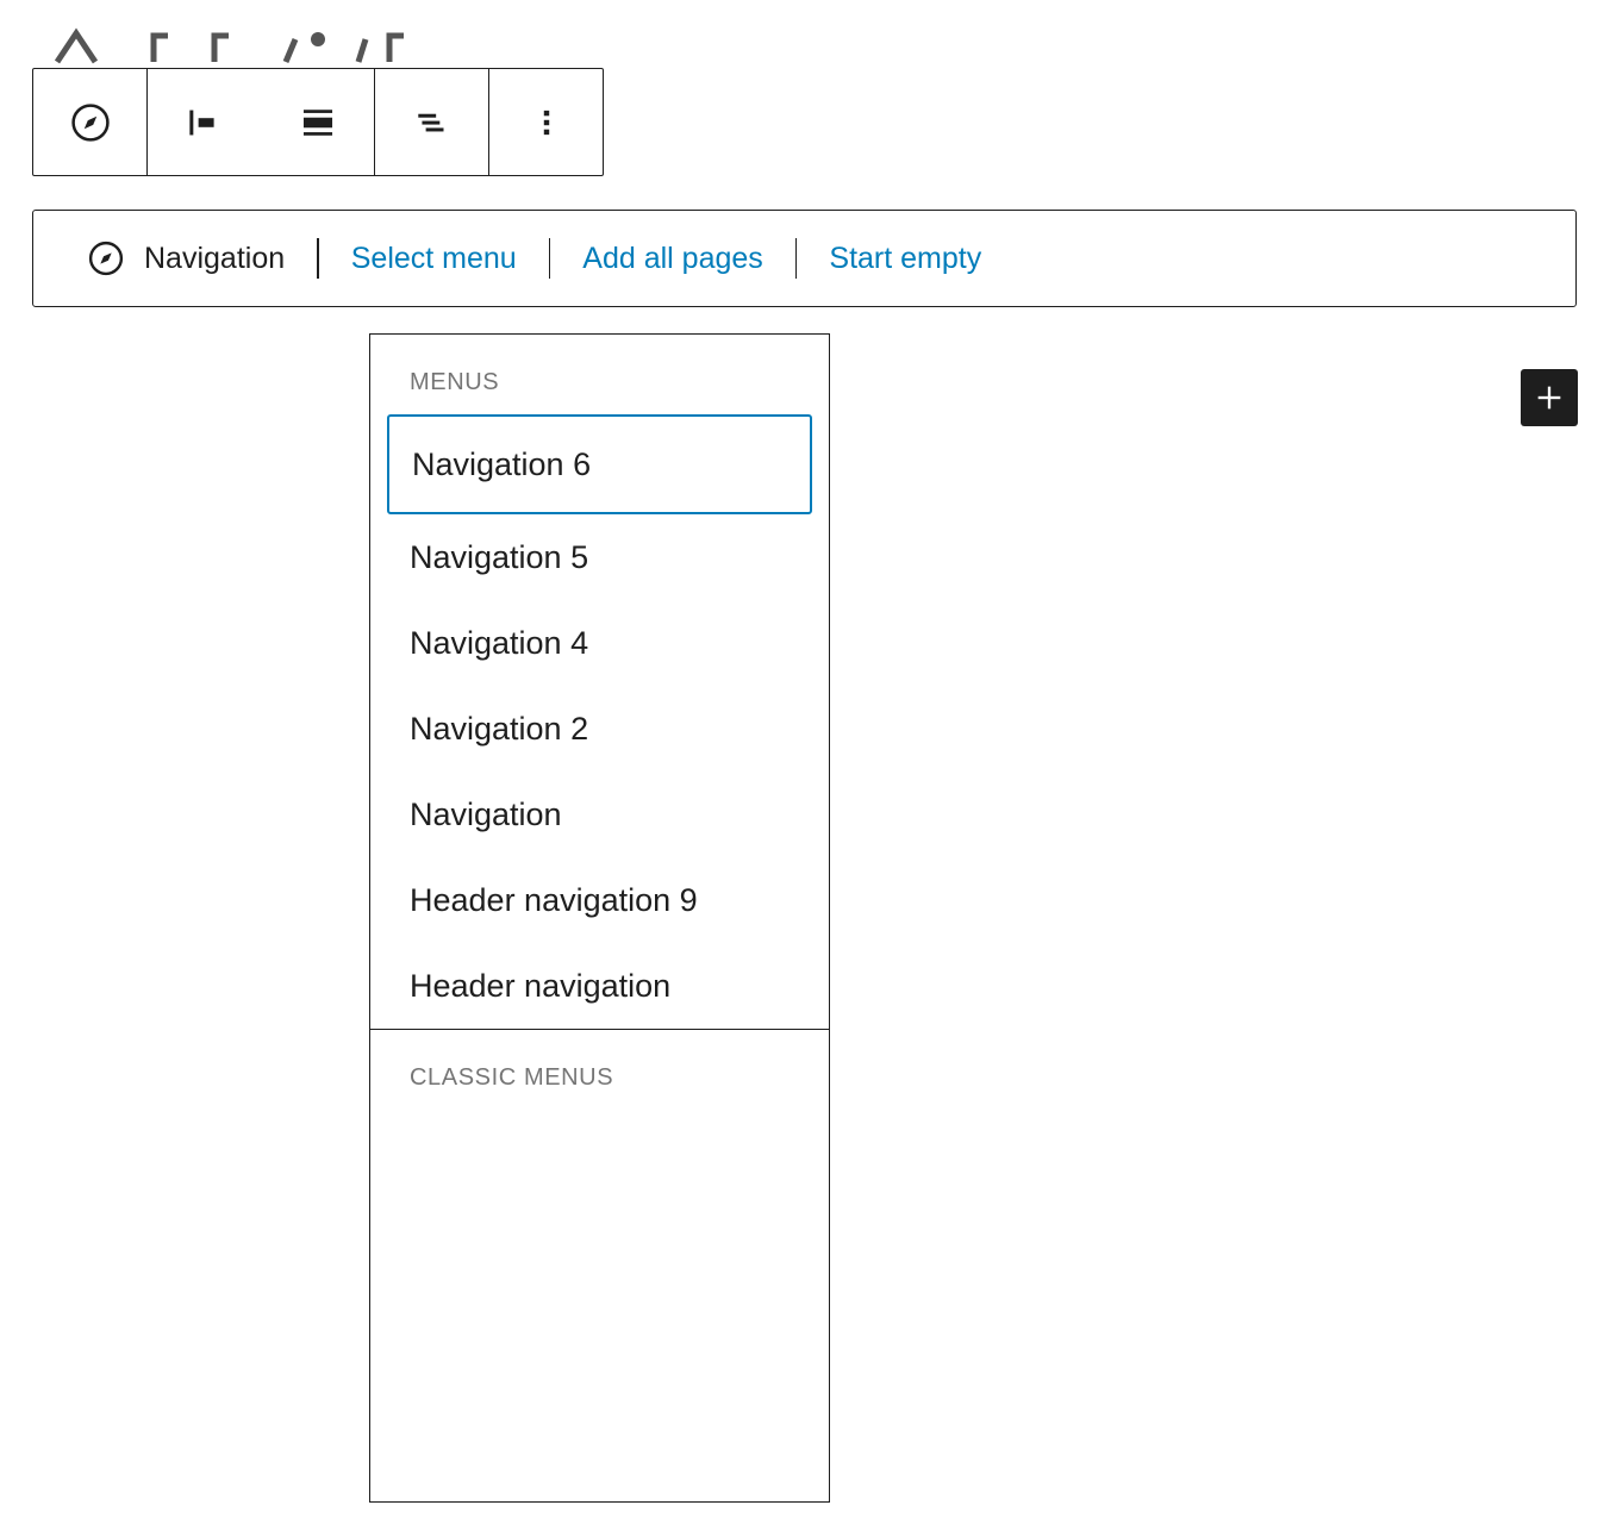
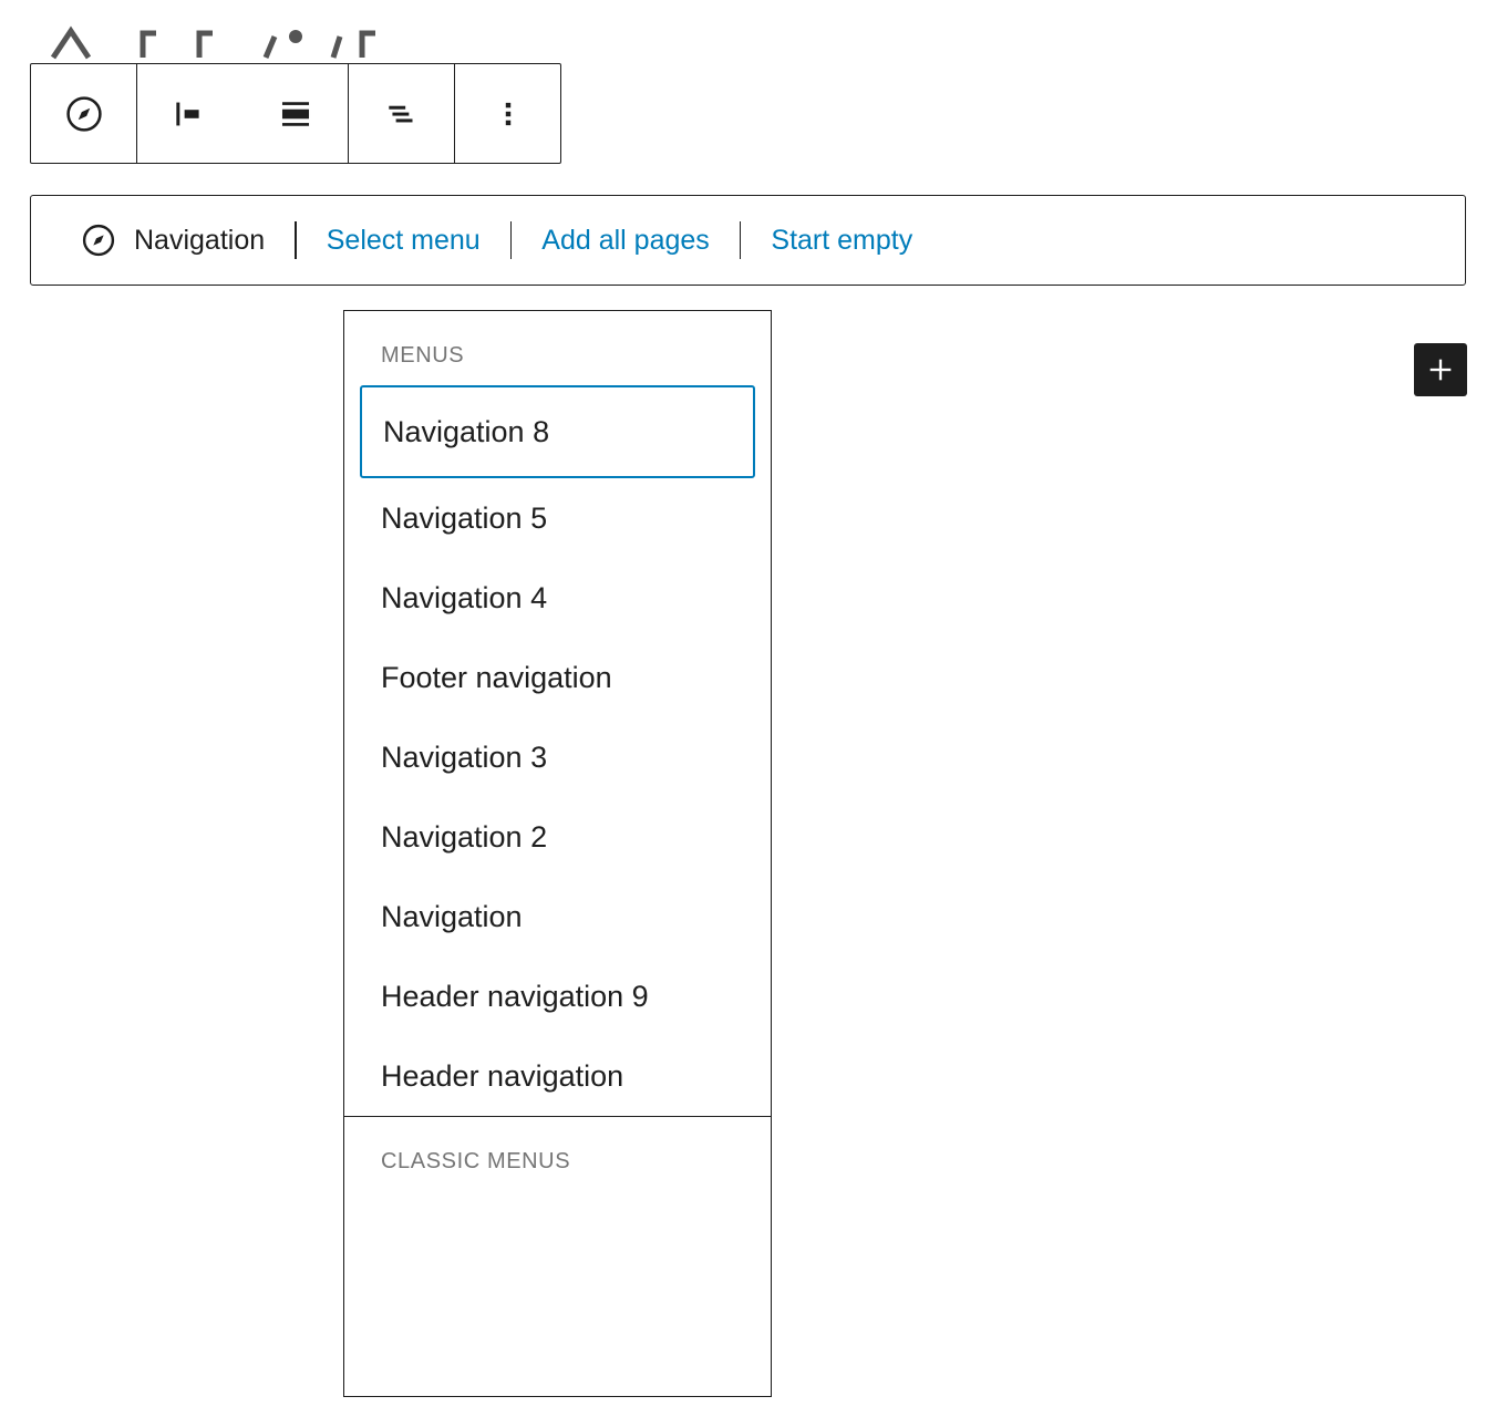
  Navigation
  Select menu
  Add all pages
  Start empty
  MENUS
- Navigation 6
+ Navigation 8
  Navigation 5
  Navigation 4
+ Footer navigation
+ Navigation 3
  Navigation 2
  Navigation
  Header navigation 9
  Header navigation
  CLASSIC MENUS
